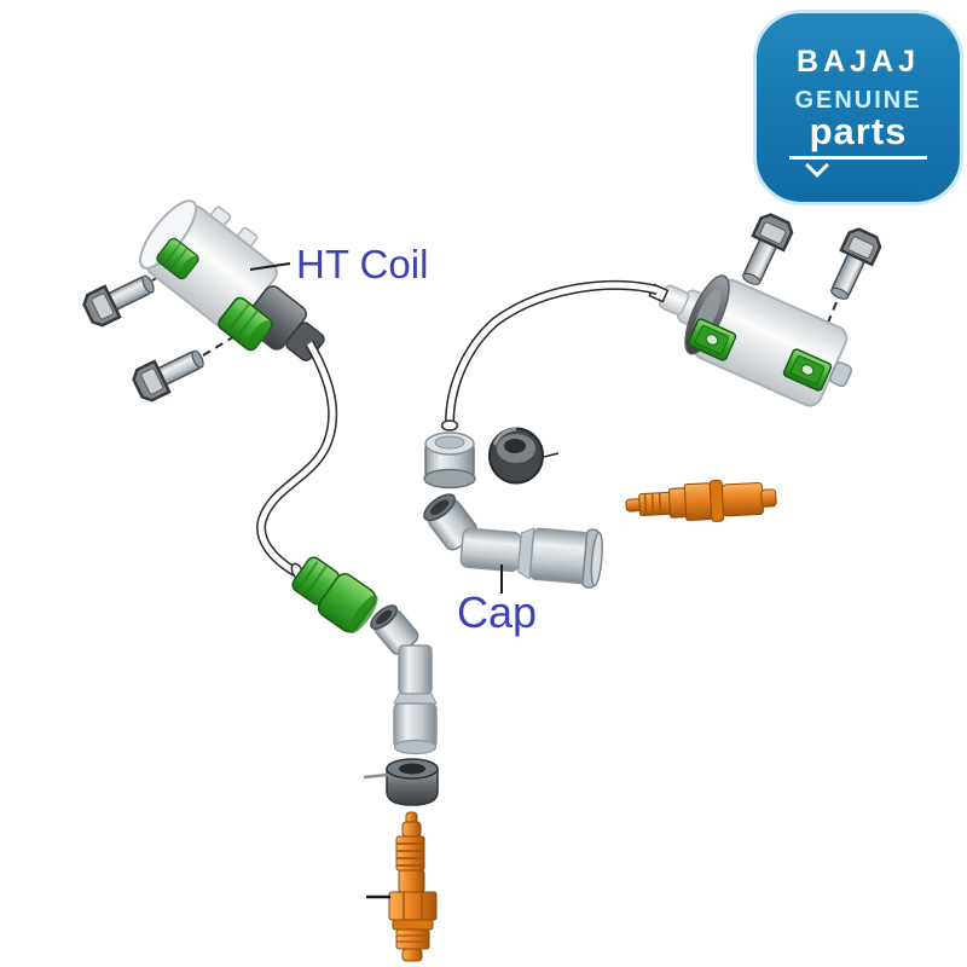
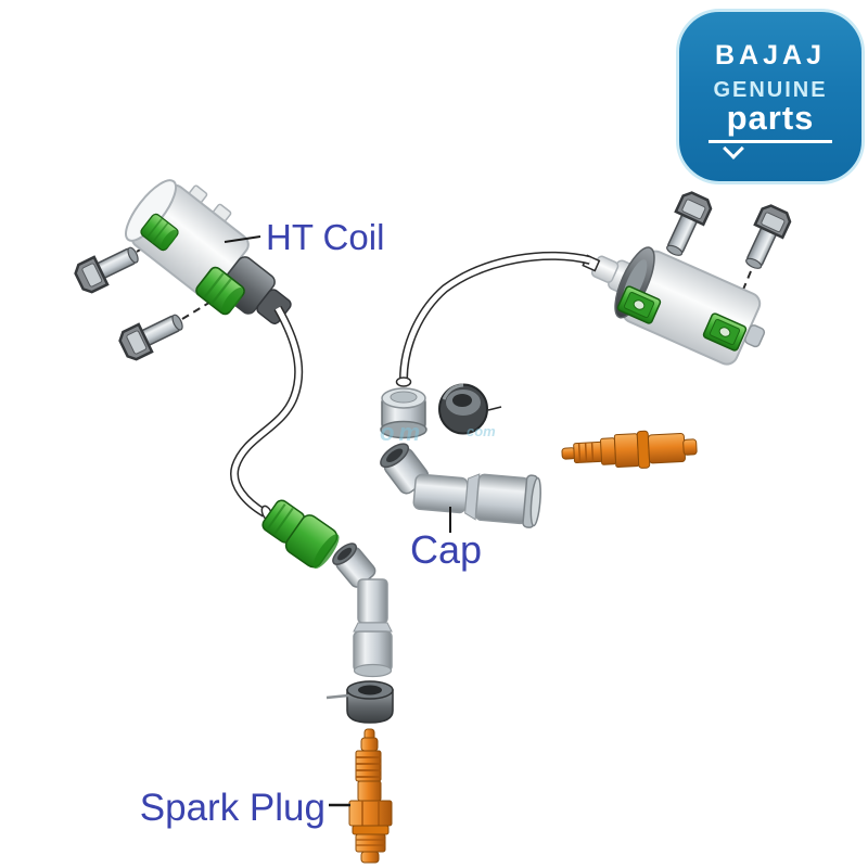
  HT Coil
  Cap
+ Spark Plug
+ om
+ com
  BAJAJ
  GENUINE
  parts
